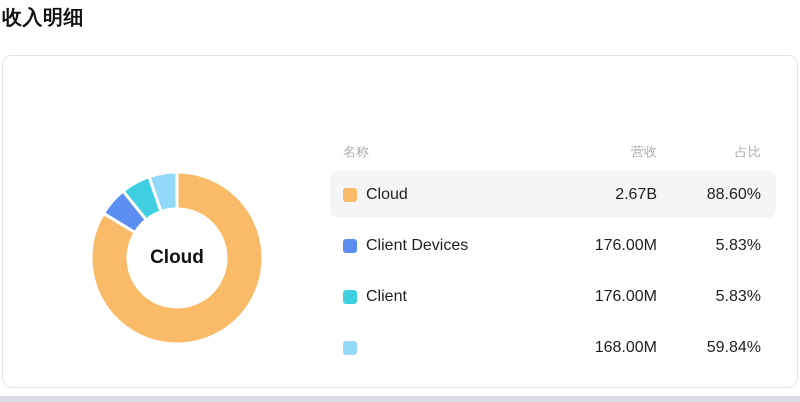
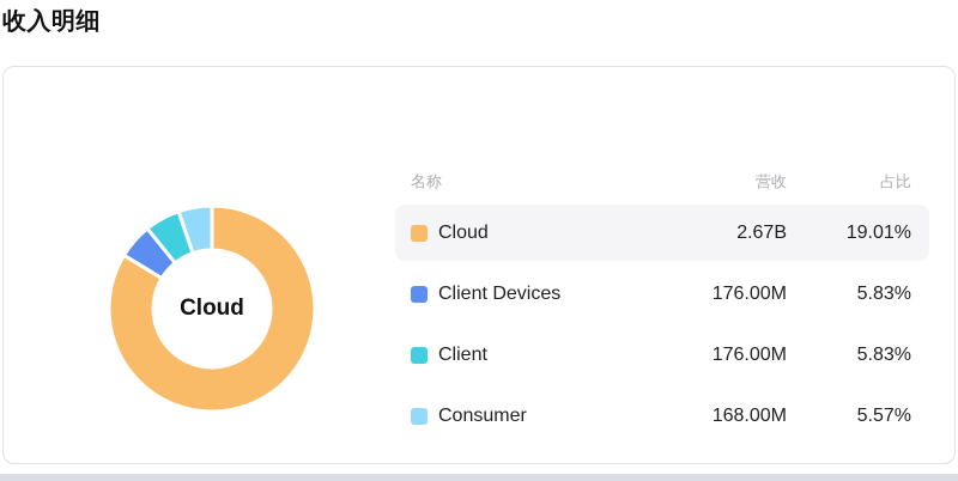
  收入明细
  Cloud
  名称
  营收
  占比
  Cloud
  2.67B
- 88.60%
+ 19.01%
  Client Devices
  176.00M
  5.83%
  Client
  176.00M
  5.83%
+ Consumer
  168.00M
- 59.84%
+ 5.57%
